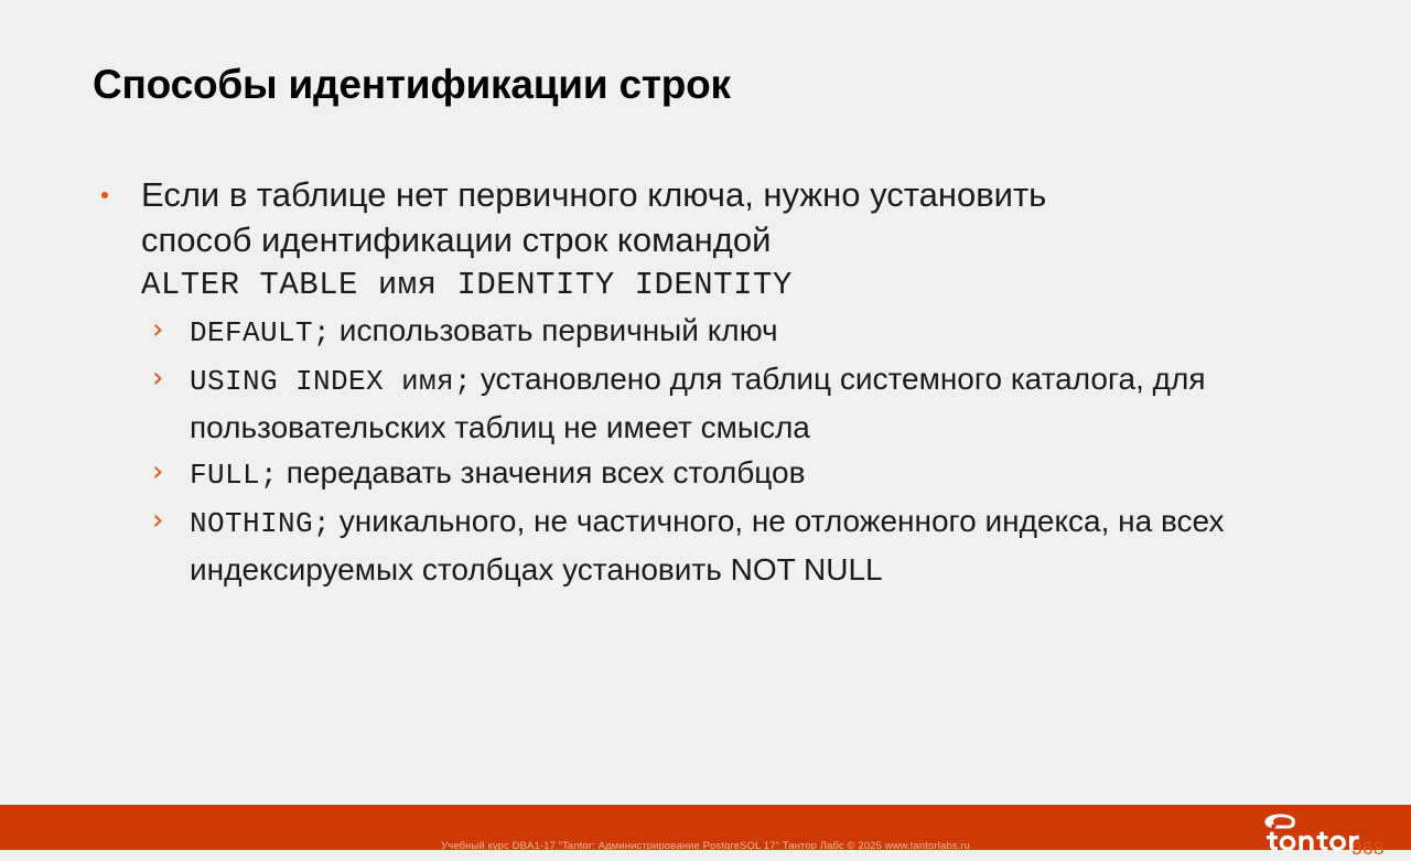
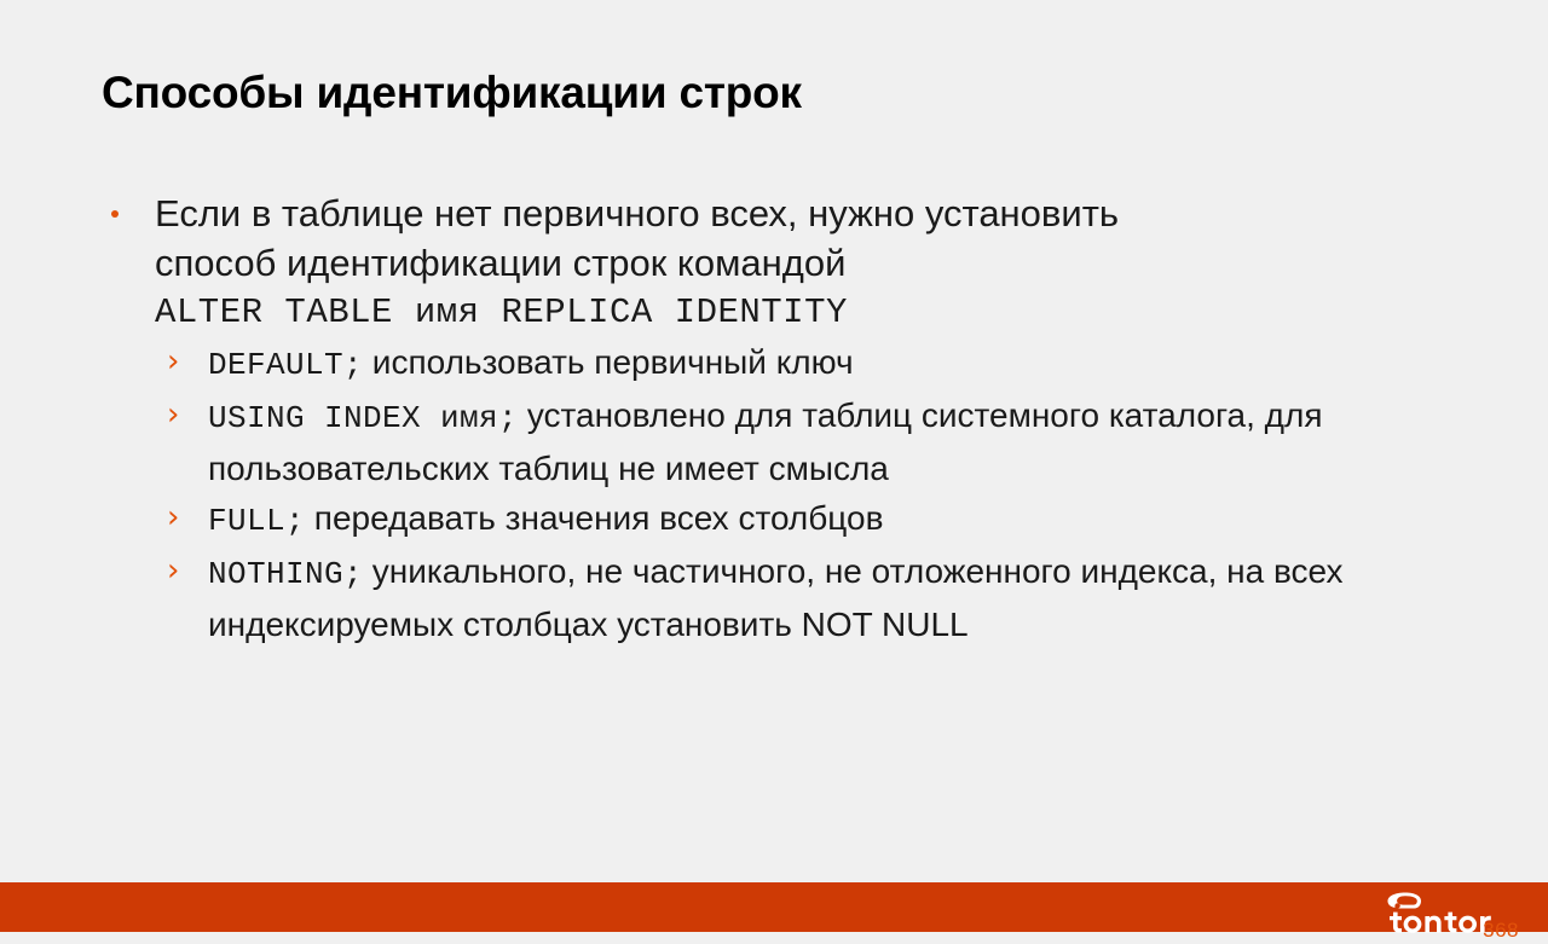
  Способы идентификации строк
- Если в таблице нет первичного ключа, нужно установить
+ Если в таблице нет первичного всех, нужно установить
  способ идентификации строк командой
- ALTER TABLE имя IDENTITY IDENTITY
+ ALTER TABLE имя REPLICA IDENTITY
  ›
  DEFAULT; использовать первичный ключ
  ›
  USING INDEX имя; установлено для таблиц системного каталога, для пользовательских таблиц не имеет смысла
  ›
  FULL; передавать значения всех столбцов
  ›
  NOTHING; уникального, не частичного, не отложенного индекса, на всех индексируемых столбцах установить NOT NULL
- Учебный курс DBA1-17 "Tantor: Администрирование PostgreSQL 17" Тантор Лабс © 2025 www.tantorlabs.ru
  368
